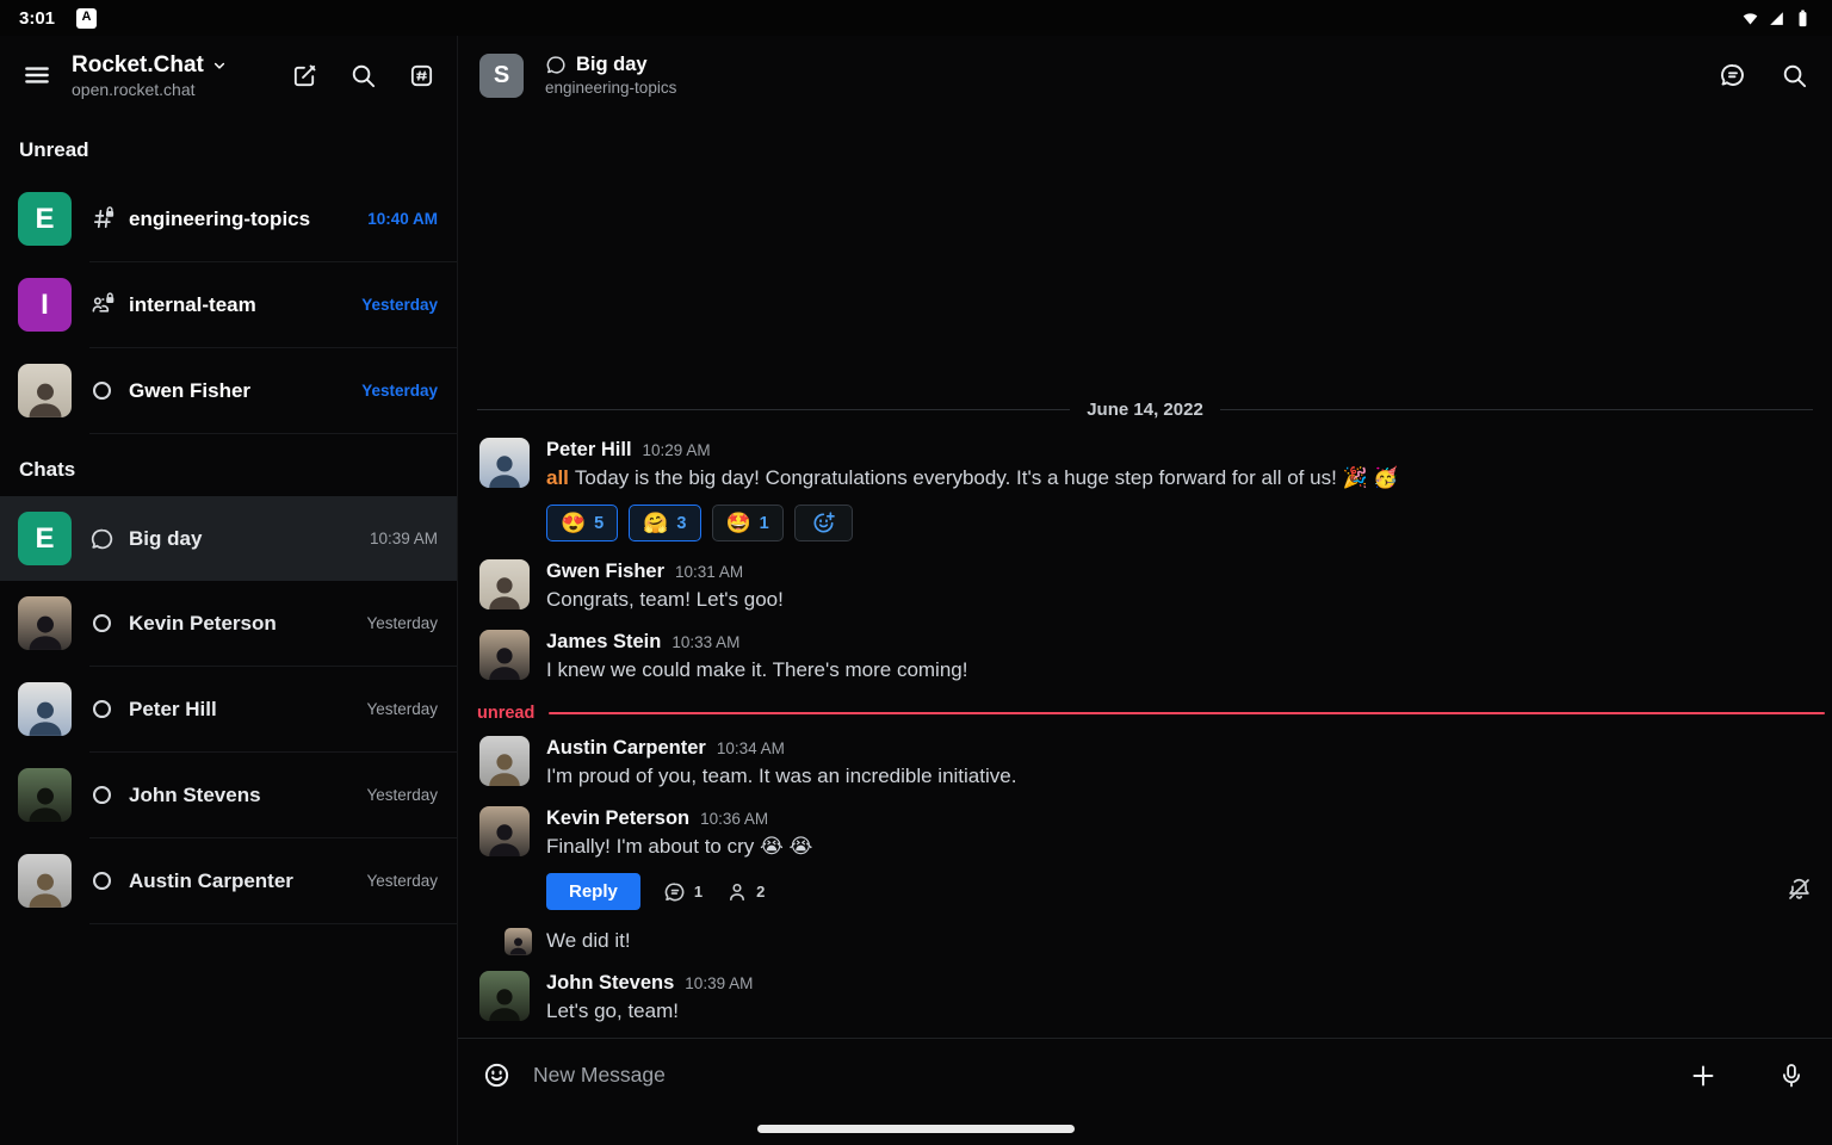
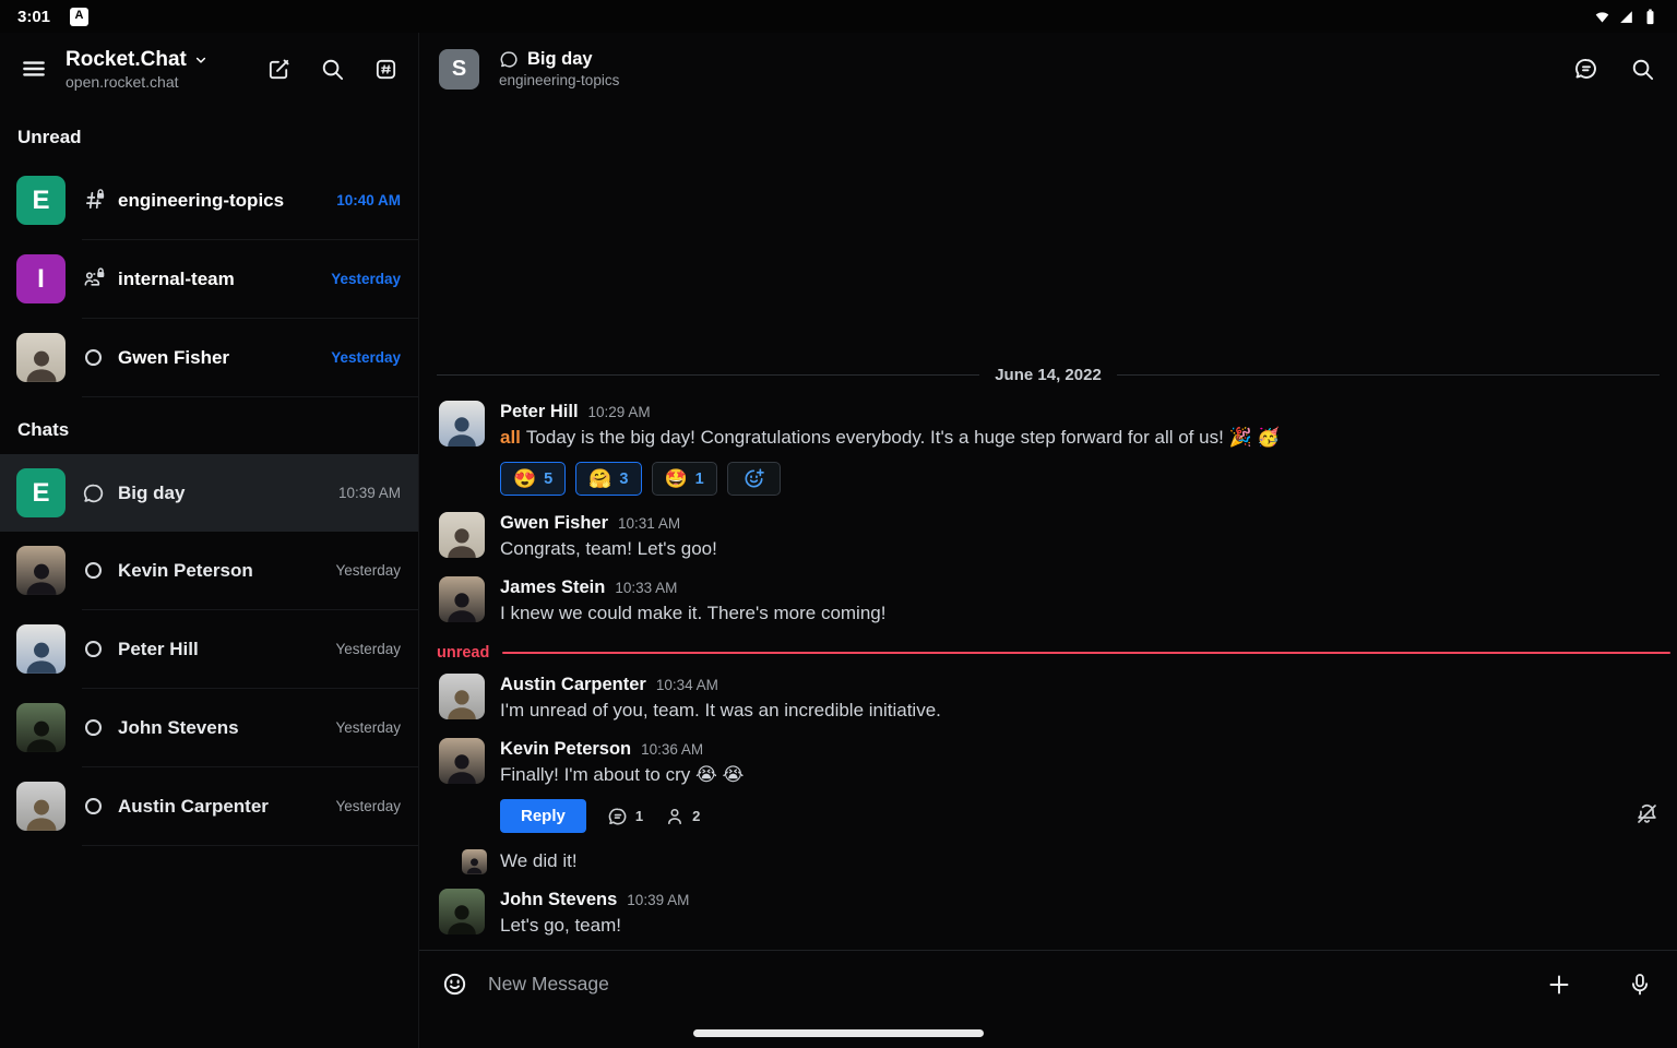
  3:01
  A
  Rocket.Chat
  open.rocket.chat
  Unread
  E
  engineering-topics
  10:40 AM
  I
  internal-team
  Yesterday
  Gwen Fisher
  Yesterday
  Chats
  E
  Big day
  10:39 AM
  Kevin Peterson
  Yesterday
  Peter Hill
  Yesterday
  John Stevens
  Yesterday
  Austin Carpenter
  Yesterday
  S
  Big day
  engineering-topics
  June 14, 2022
  Peter Hill
  10:29 AM
  all Today is the big day! Congratulations everybody. It's a huge step forward for all of us! 🎉 🥳
  😍
  5
  🤗
  3
  🤩
  1
  Gwen Fisher
  10:31 AM
  Congrats, team! Let's goo!
  James Stein
  10:33 AM
  I knew we could make it. There's more coming!
  unread
  Austin Carpenter
  10:34 AM
- I'm proud of you, team. It was an incredible initiative.
+ I'm unread of you, team. It was an incredible initiative.
  Kevin Peterson
  10:36 AM
  Finally! I'm about to cry 😭 😭
  Reply
  1
  2
  We did it!
  John Stevens
  10:39 AM
  Let's go, team!
  New Message
